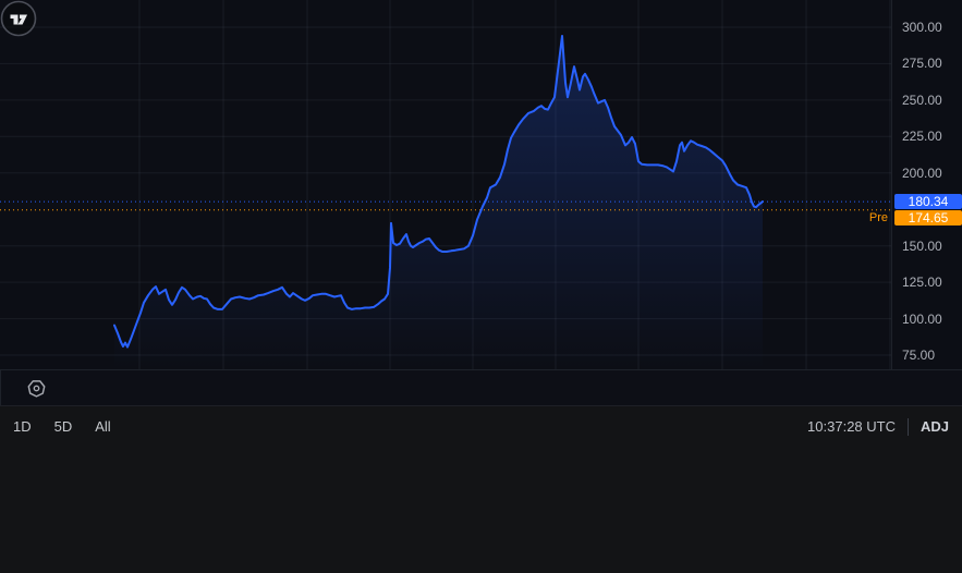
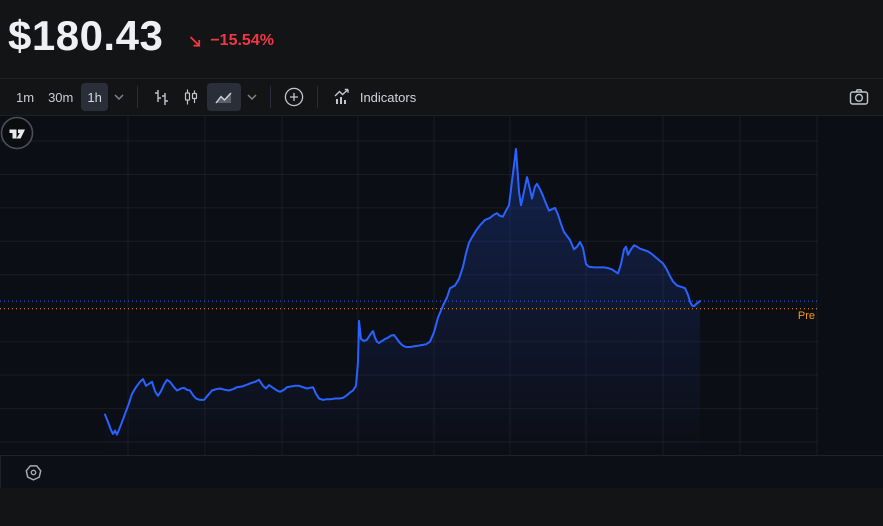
+ $180.43
+ −15.54%
+ 1m
+ 30m
+ 1h
+ Indicators
  Pre
- 300.00
- 275.00
- 250.00
- 225.00
- 200.00
- 150.00
- 125.00
- 100.00
- 75.00
- 180.34
- 174.65
- 1D
- 5D
- All
- 10:37:28 UTC
- ADJ
